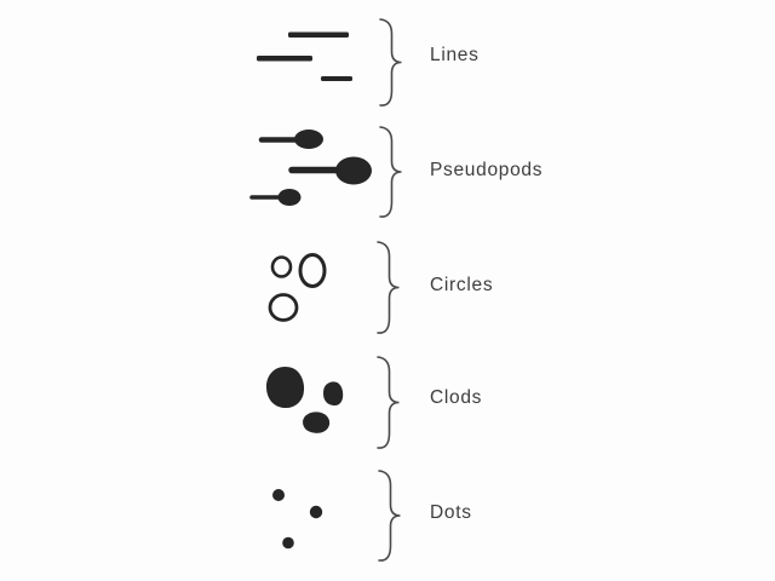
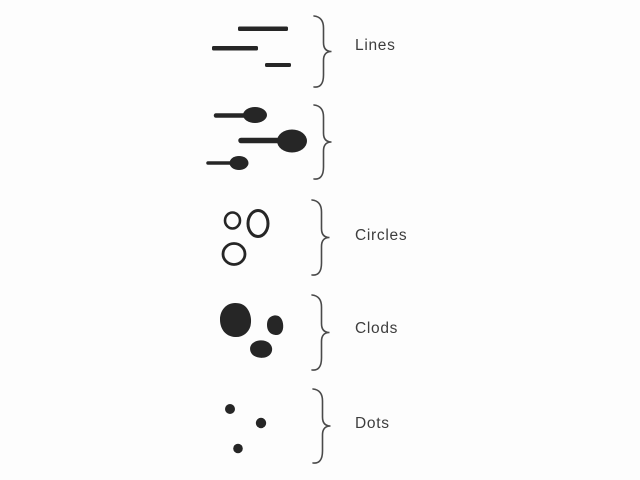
  Lines
- Pseudopods
  Circles
  Clods
  Dots
